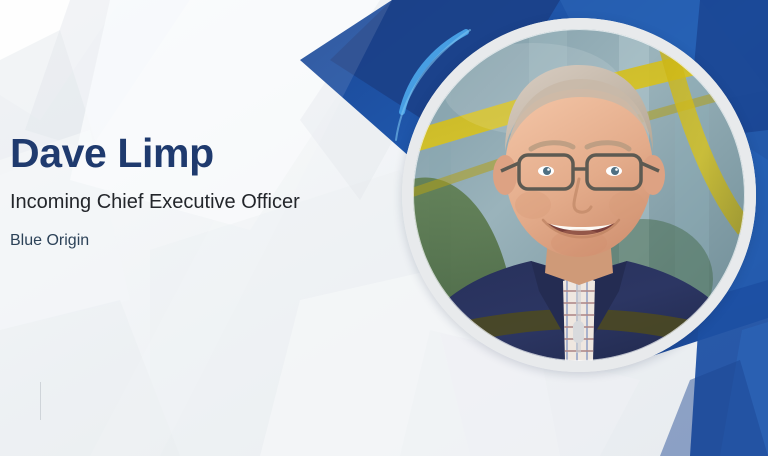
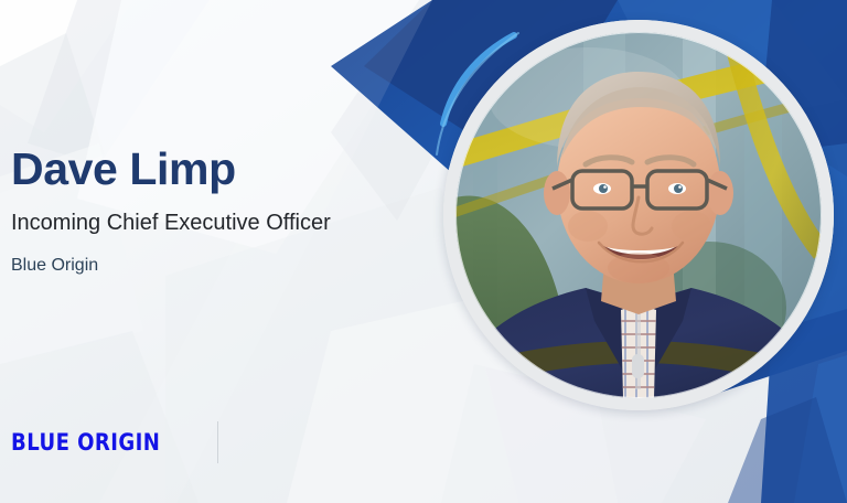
  Dave Limp
  Incoming Chief Executive Officer
  Blue Origin
+ BLUE ORIGIN
